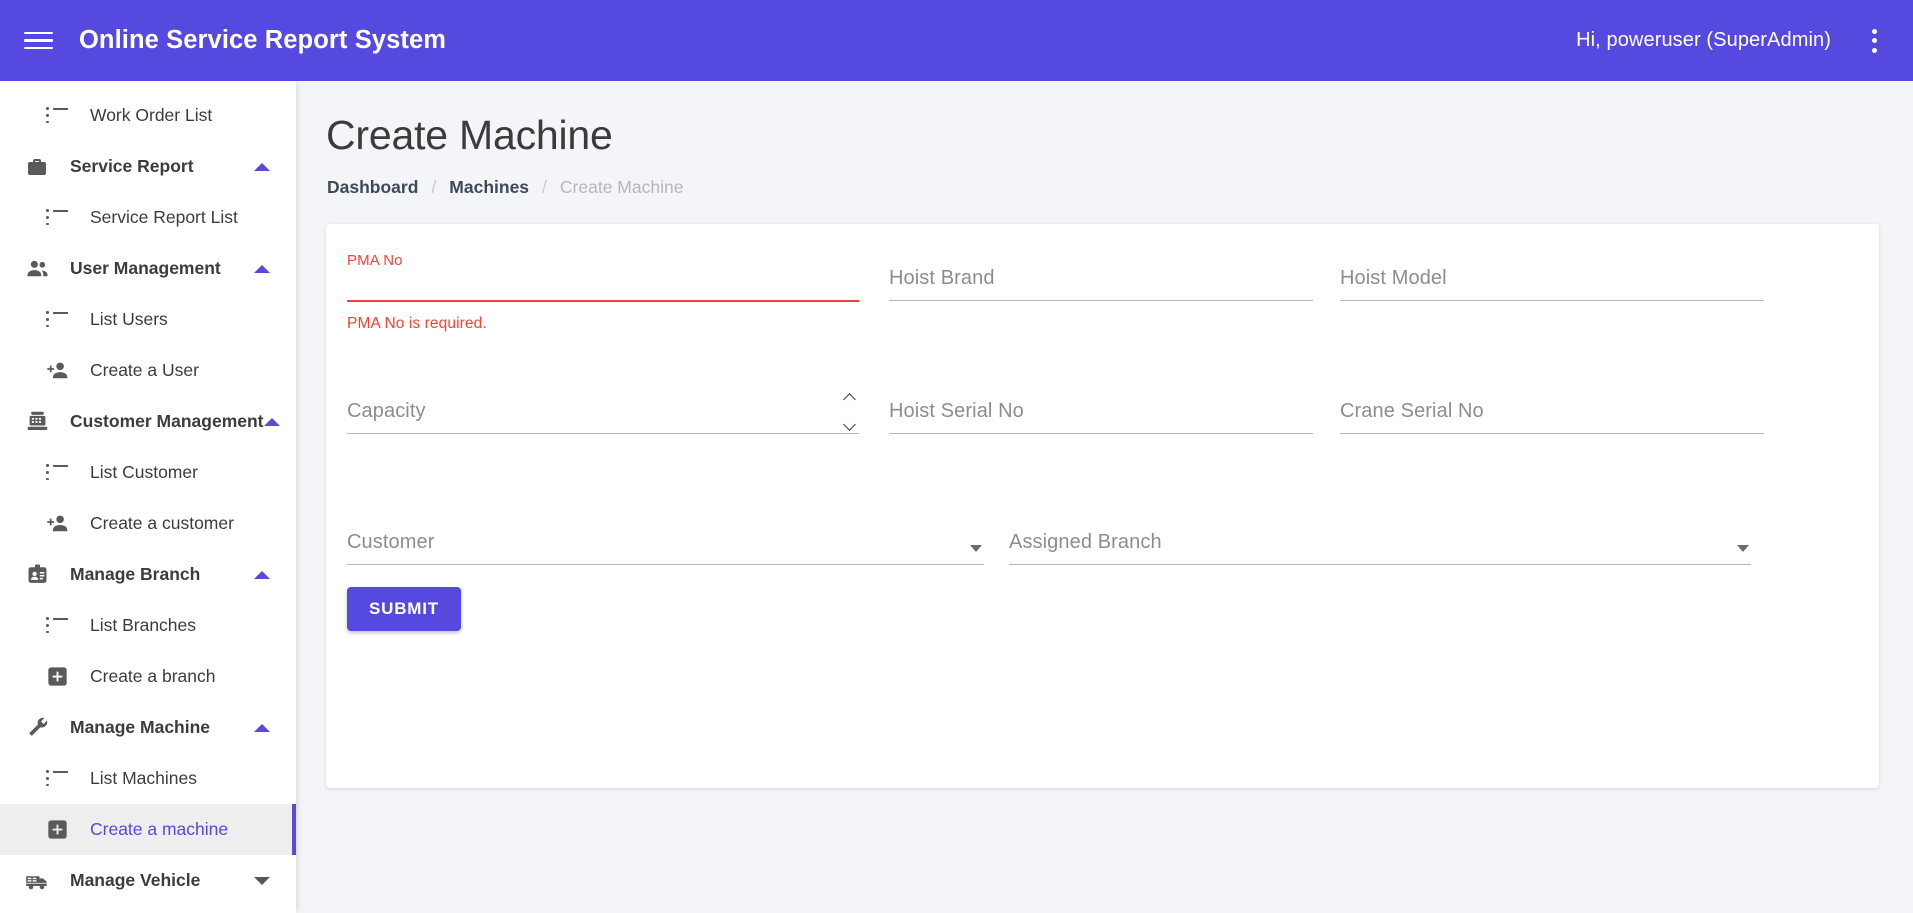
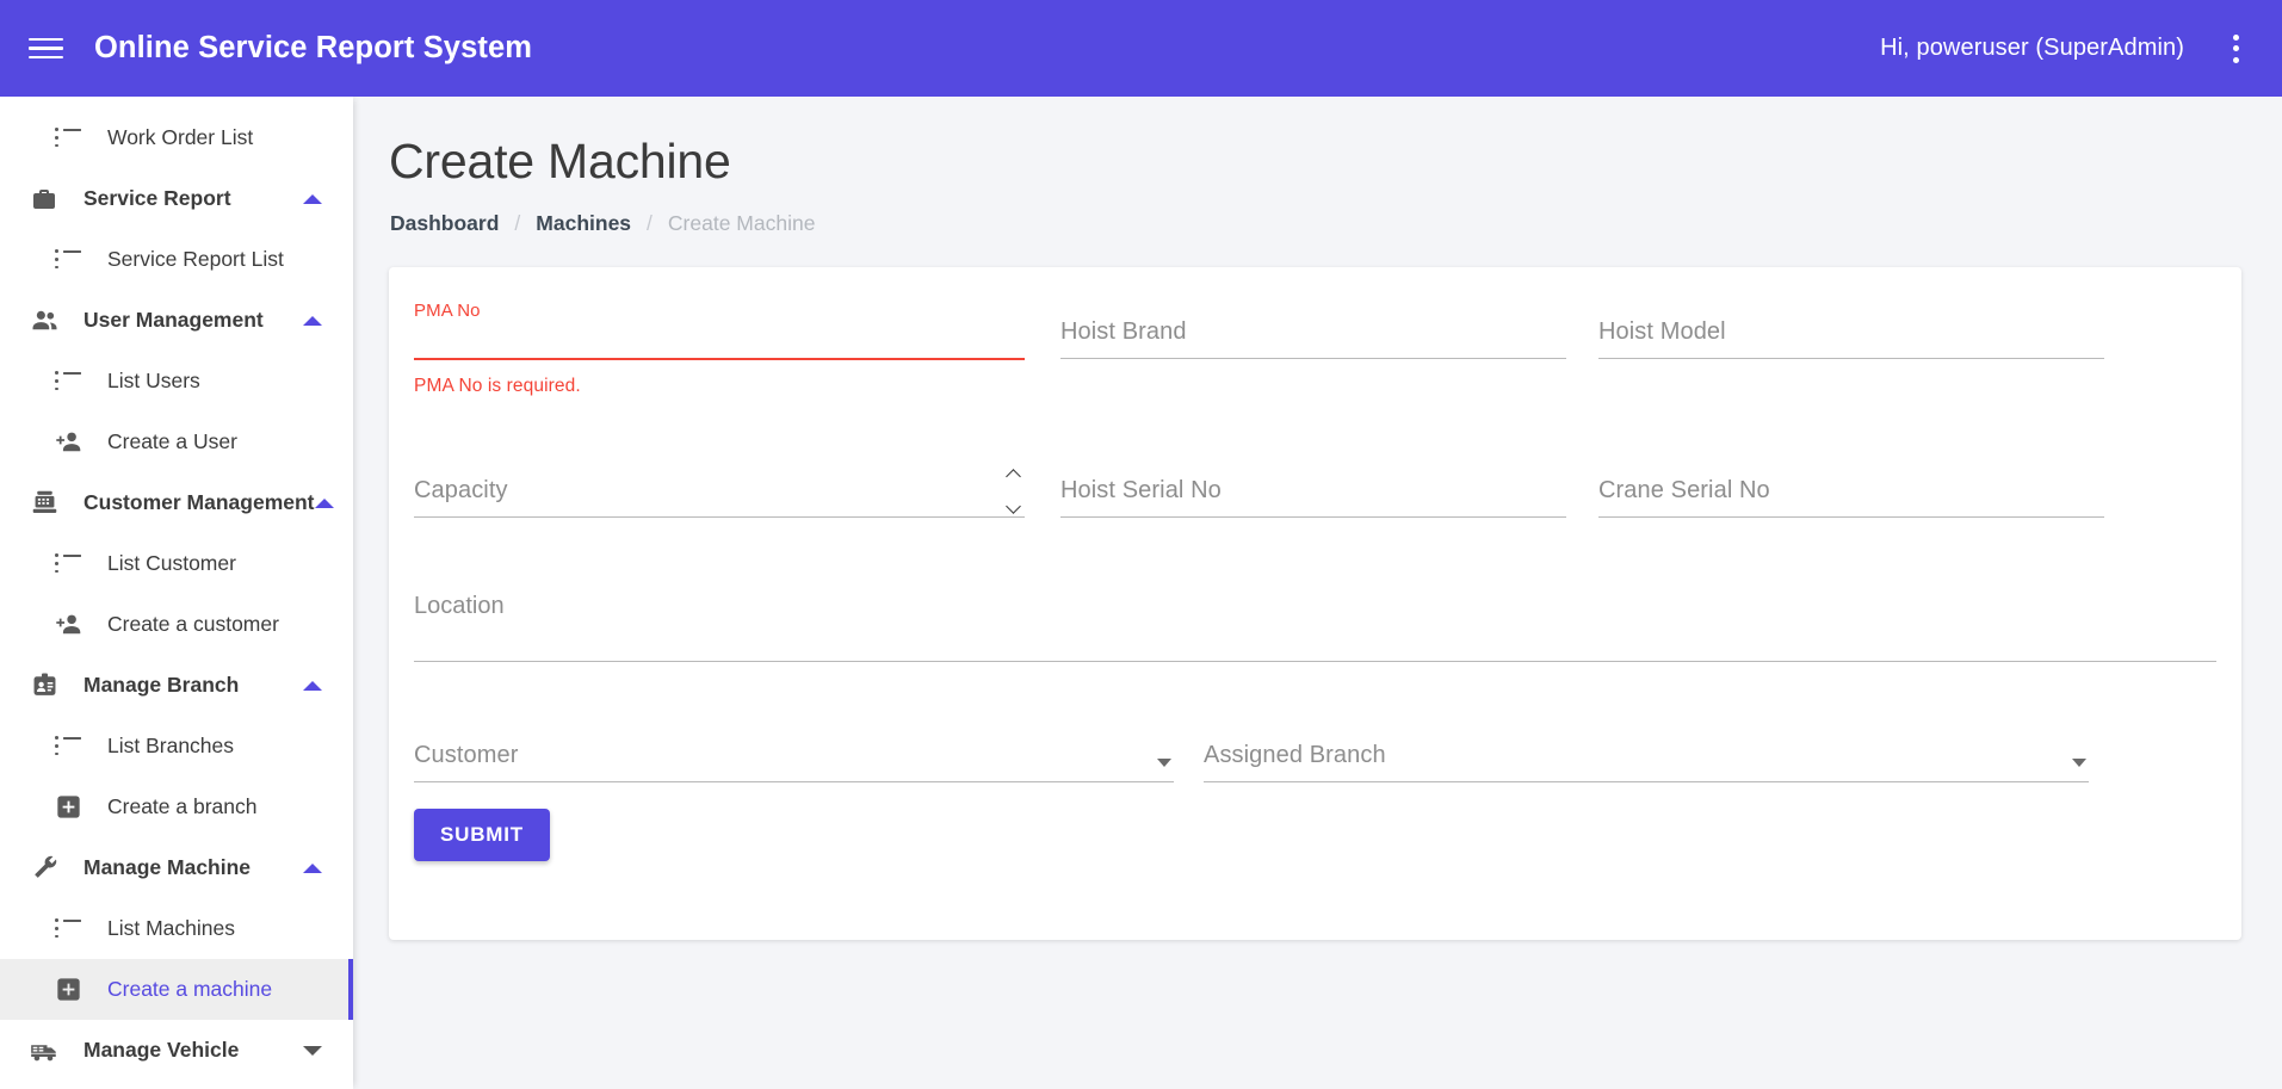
  Online Service Report System
  Hi, poweruser (SuperAdmin)
  Work Order List
  Service Report
  Service Report List
  User Management
  List Users
  Create a User
  Customer Management
  List Customer
  Create a customer
  Manage Branch
  List Branches
  Create a branch
  Manage Machine
  List Machines
  Create a machine
  Manage Vehicle
  Create Machine
  Dashboard
  /
  Machines
  /
  Create Machine
  PMA No
  PMA No is required.
  Hoist Brand
  Hoist Model
  Capacity
  Hoist Serial No
  Crane Serial No
+ Location
  Customer
  Assigned Branch
  SUBMIT
